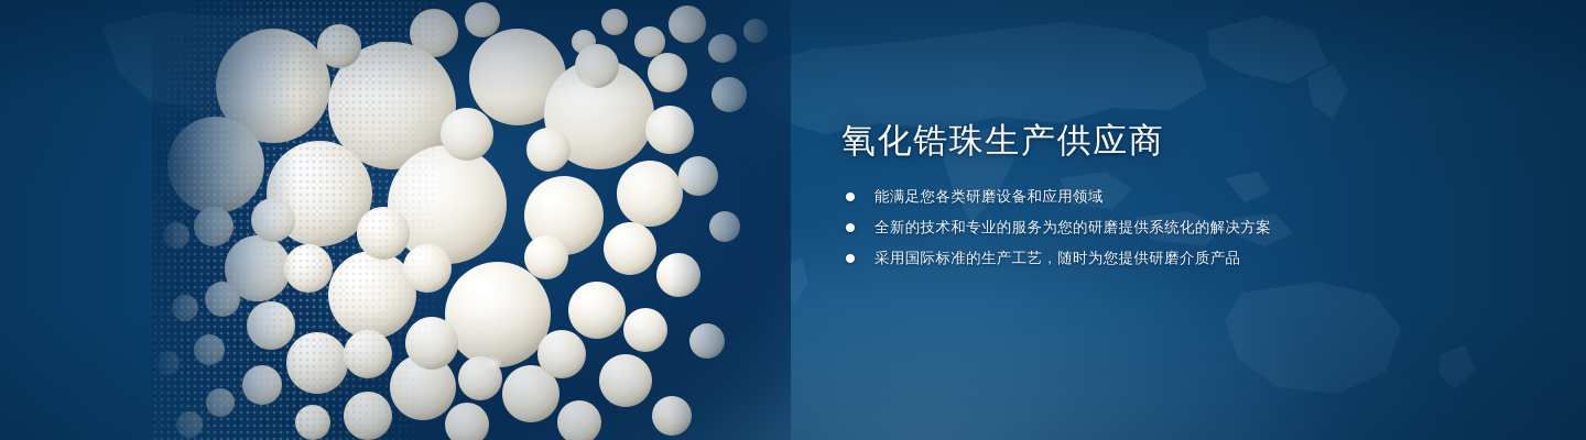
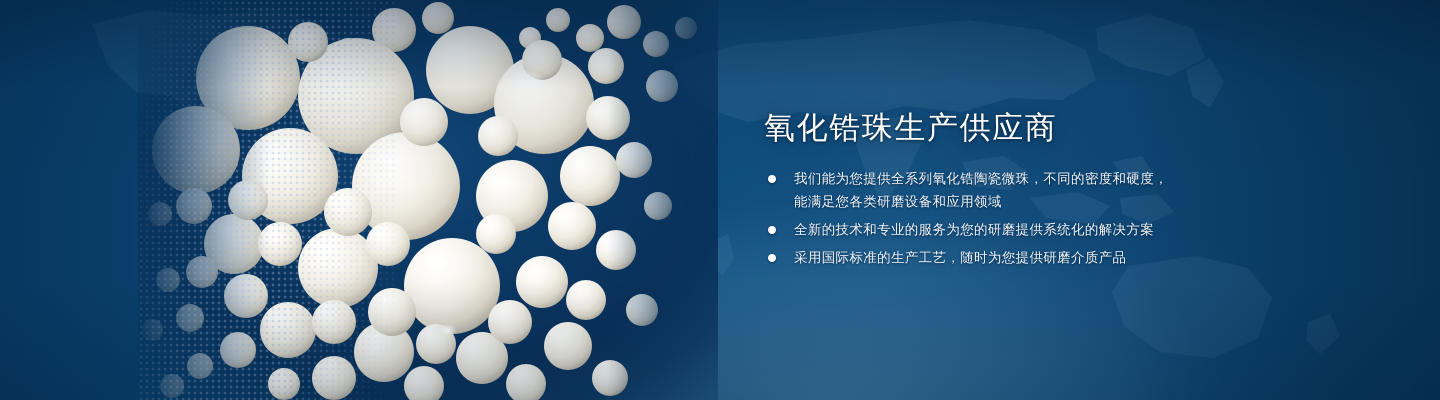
  氧化锆珠生产供应商
+ 我们能为您提供全系列氧化锆陶瓷微珠，不同的密度和硬度，
  能满足您各类研磨设备和应用领域
  全新的技术和专业的服务为您的研磨提供系统化的解决方案
  采用国际标准的生产工艺，随时为您提供研磨介质产品
